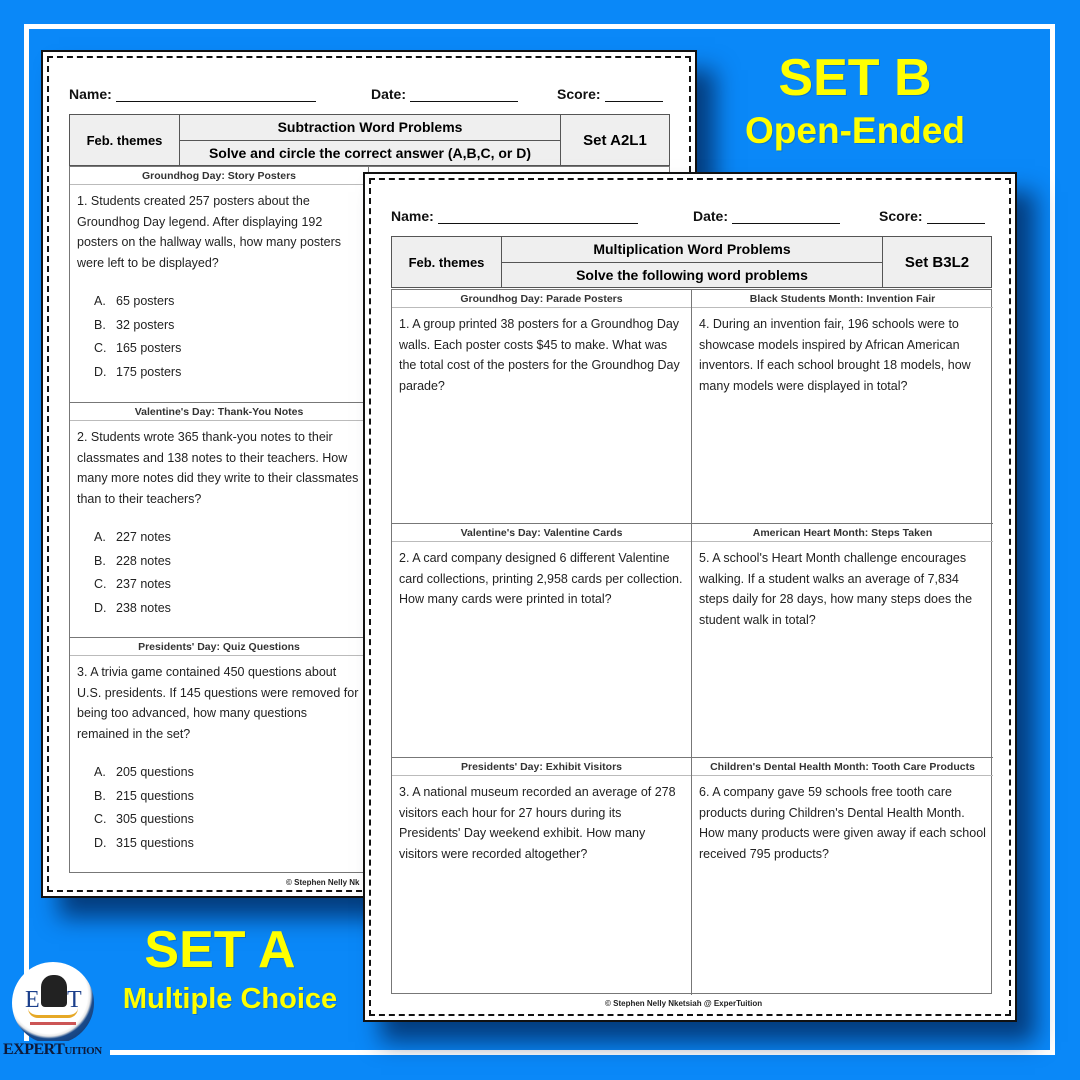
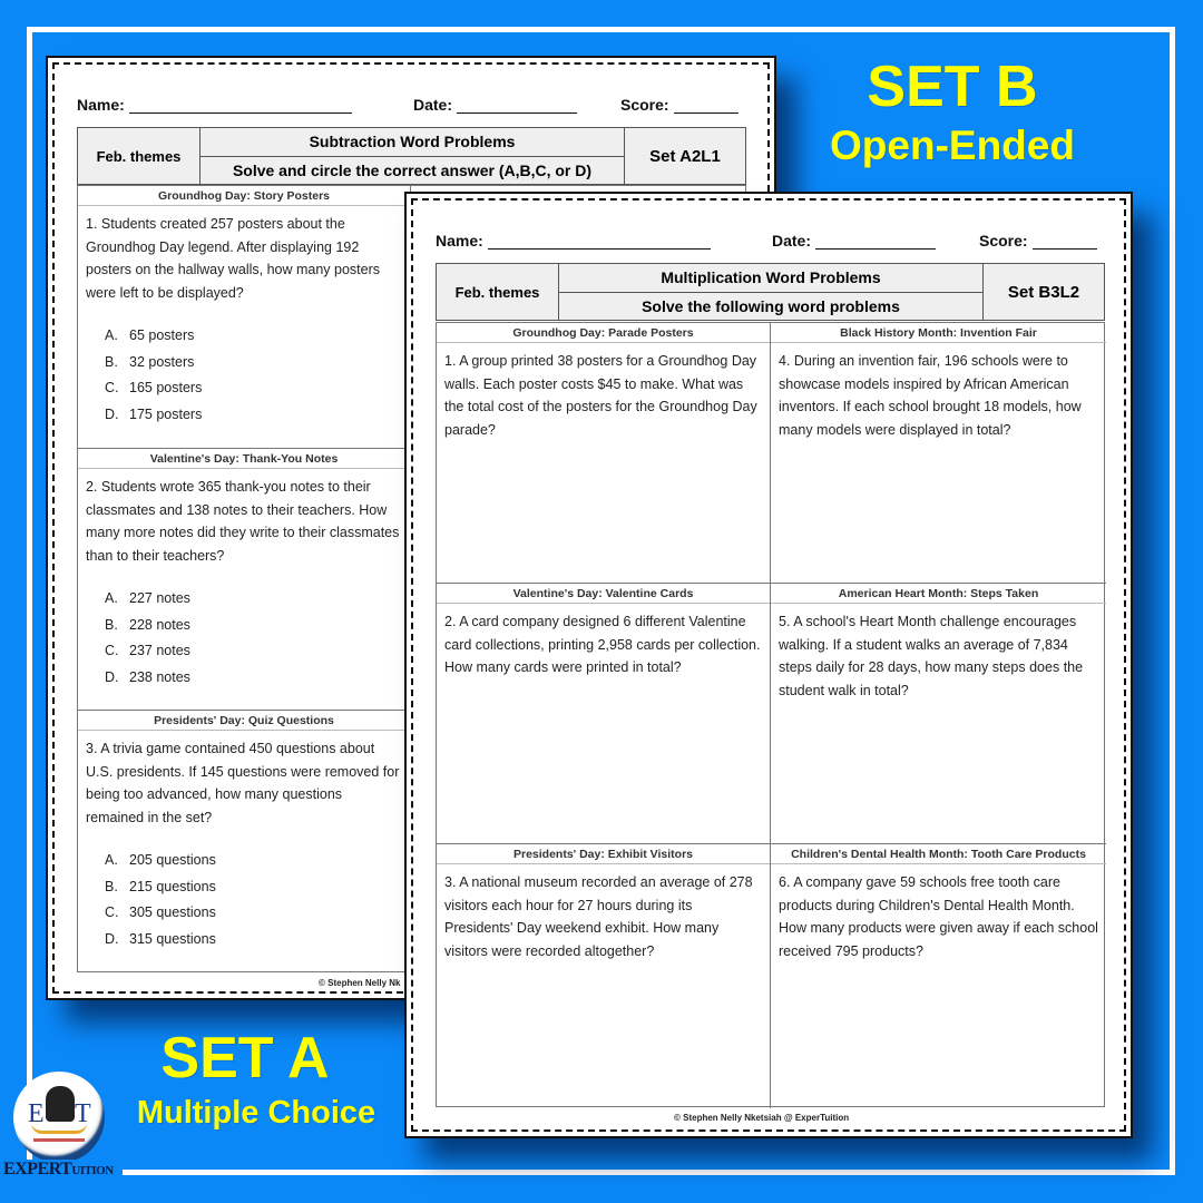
  Name:
  Date:
  Score:
  Feb. themes
  Subtraction Word Problems
  Solve and circle the correct answer (A,B,C, or D)
  Set A2L1
  Groundhog Day: Story Posters
  1. Students created 257 posters about the Groundhog Day legend. After displaying 192 posters on the hallway walls, how many posters were left to be displayed?
  A. 65 posters
  B. 32 posters
  C. 165 posters
  D. 175 posters
  Valentine's Day: Thank-You Notes
  2. Students wrote 365 thank-you notes to their classmates and 138 notes to their teachers. How many more notes did they write to their classmates than to their teachers?
  A. 227 notes
  B. 228 notes
  C. 237 notes
  D. 238 notes
  Presidents' Day: Quiz Questions
  3. A trivia game contained 450 questions about U.S. presidents. If 145 questions were removed for being too advanced, how many questions remained in the set?
  A. 205 questions
  B. 215 questions
  C. 305 questions
  D. 315 questions
  © Stephen Nelly Nk
  Name:
  Date:
  Score:
  Feb. themes
  Multiplication Word Problems
  Solve the following word problems
  Set B3L2
  Groundhog Day: Parade Posters
  1. A group printed 38 posters for a Groundhog Day walls. Each poster costs $45 to make. What was the total cost of the posters for the Groundhog Day parade?
- Black Students Month: Invention Fair
+ Black History Month: Invention Fair
  4. During an invention fair, 196 schools were to showcase models inspired by African American inventors. If each school brought 18 models, how many models were displayed in total?
  Valentine's Day: Valentine Cards
  2. A card company designed 6 different Valentine card collections, printing 2,958 cards per collection. How many cards were printed in total?
  American Heart Month: Steps Taken
  5. A school's Heart Month challenge encourages walking. If a student walks an average of 7,834 steps daily for 28 days, how many steps does the student walk in total?
  Presidents' Day: Exhibit Visitors
  3. A national museum recorded an average of 278 visitors each hour for 27 hours during its Presidents' Day weekend exhibit. How many visitors were recorded altogether?
  Children's Dental Health Month: Tooth Care Products
  6. A company gave 59 schools free tooth care products during Children's Dental Health Month. How many products were given away if each school received 795 products?
  © Stephen Nelly Nketsiah @ ExperTuition
  SET B
  Open-Ended
  SET A
  Multiple Choice
  E
  T
  EXPERTUITION
